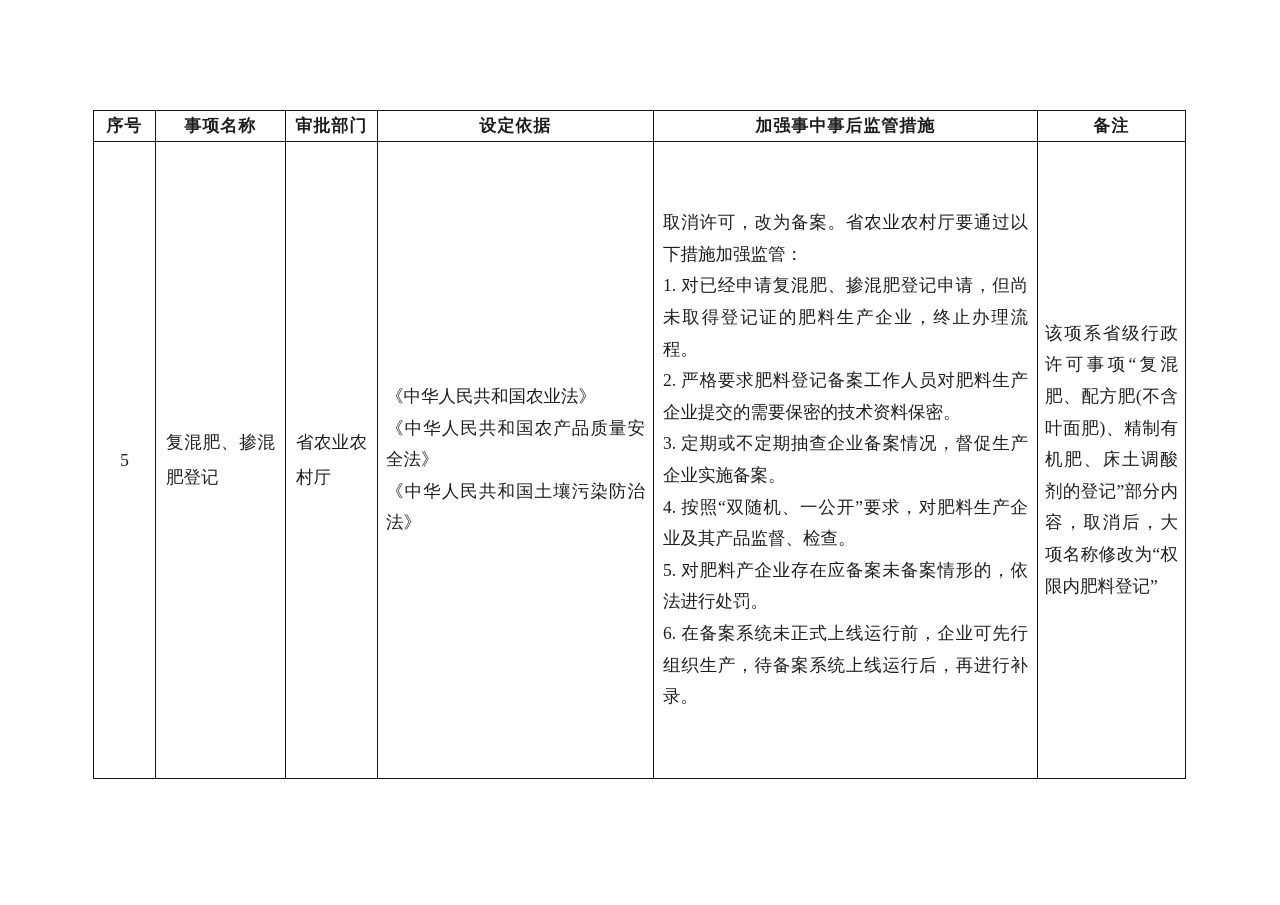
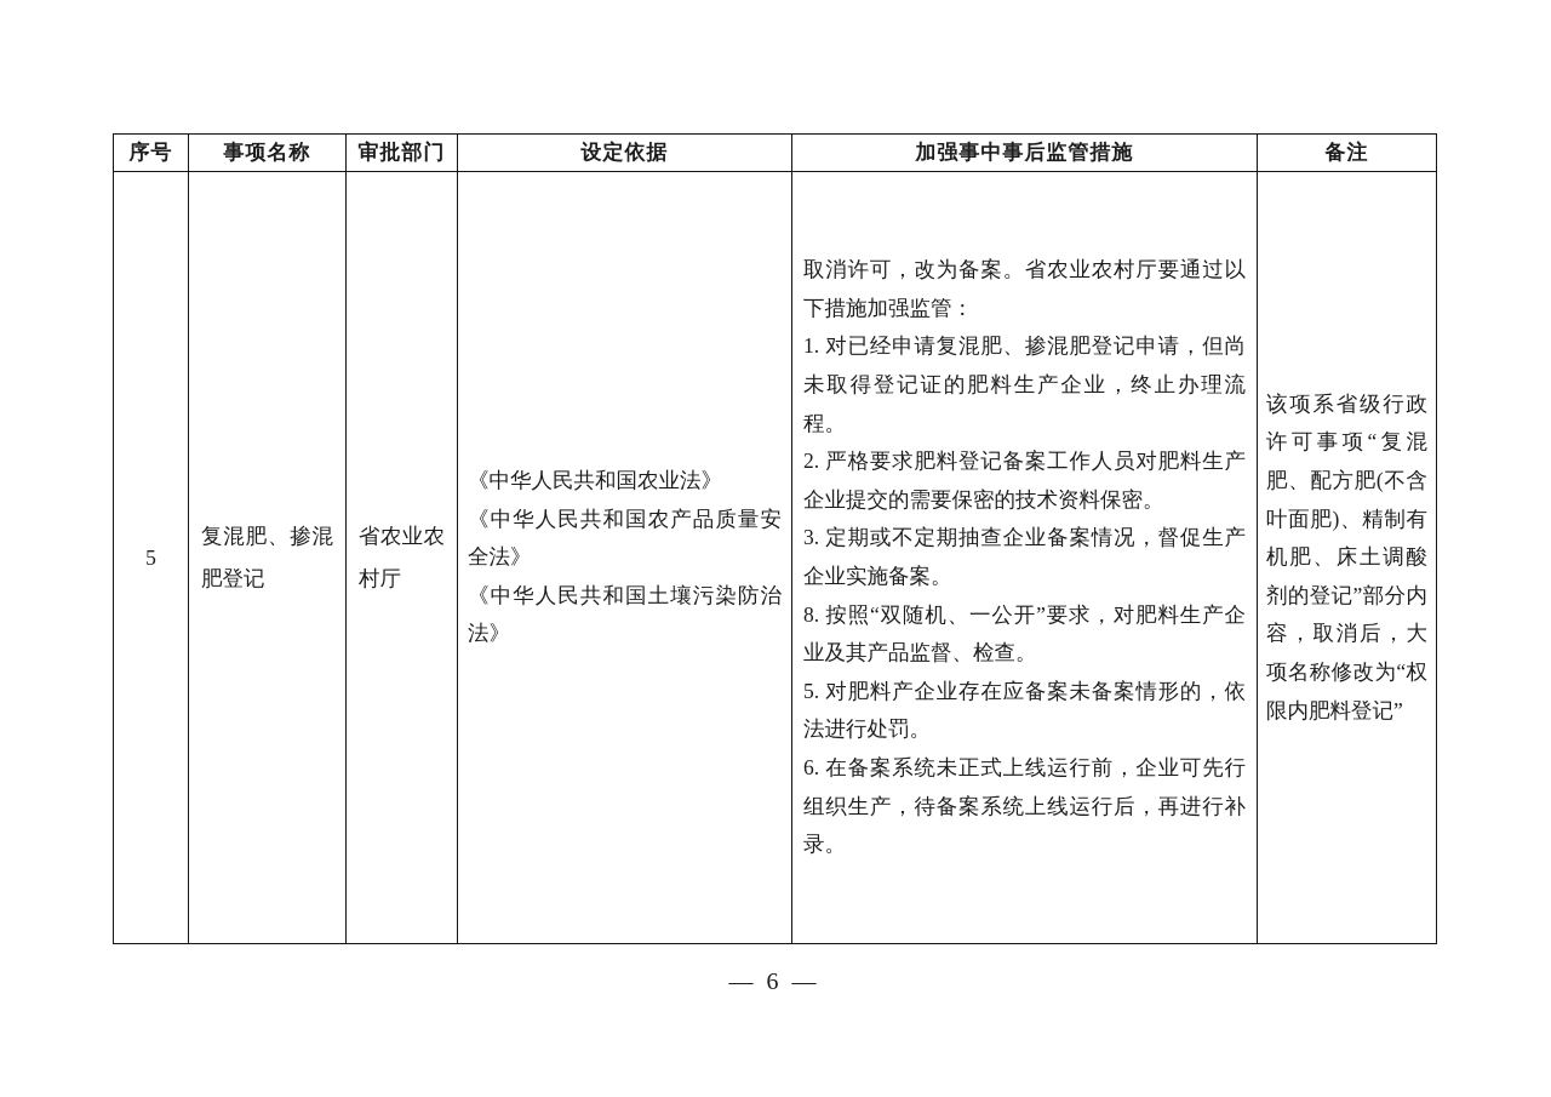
  序号	事项名称	审批部门	设定依据	加强事中事后监管措施	备注
- 5	复混肥、掺混肥登记	省农业农村厅	《中华人民共和国农业法》 《中华人民共和国农产品质量安全法》 《中华人民共和国土壤污染防治法》	取消许可，改为备案。省农业农村厅要通过以下措施加强监管： 1. 对已经申请复混肥、掺混肥登记申请，但尚未取得登记证的肥料生产企业，终止办理流程。 2. 严格要求肥料登记备案工作人员对肥料生产企业提交的需要保密的技术资料保密。 3. 定期或不定期抽查企业备案情况，督促生产企业实施备案。 4. 按照“双随机、一公开”要求，对肥料生产企业及其产品监督、检查。 5. 对肥料产企业存在应备案未备案情形的，依法进行处罚。 6. 在备案系统未正式上线运行前，企业可先行组织生产，待备案系统上线运行后，再进行补录。	该项系省级行政许可事项“复混肥、配方肥(不含叶面肥)、精制有机肥、床土调酸剂的登记”部分内容，取消后，大项名称修改为“权限内肥料登记”
+ 5	复混肥、掺混肥登记	省农业农村厅	《中华人民共和国农业法》 《中华人民共和国农产品质量安全法》 《中华人民共和国土壤污染防治法》	取消许可，改为备案。省农业农村厅要通过以下措施加强监管： 1. 对已经申请复混肥、掺混肥登记申请，但尚未取得登记证的肥料生产企业，终止办理流程。 2. 严格要求肥料登记备案工作人员对肥料生产企业提交的需要保密的技术资料保密。 3. 定期或不定期抽查企业备案情况，督促生产企业实施备案。 8. 按照“双随机、一公开”要求，对肥料生产企业及其产品监督、检查。 5. 对肥料产企业存在应备案未备案情形的，依法进行处罚。 6. 在备案系统未正式上线运行前，企业可先行组织生产，待备案系统上线运行后，再进行补录。	该项系省级行政许可事项“复混肥、配方肥(不含叶面肥)、精制有机肥、床土调酸剂的登记”部分内容，取消后，大项名称修改为“权限内肥料登记”
+ — 6 —
